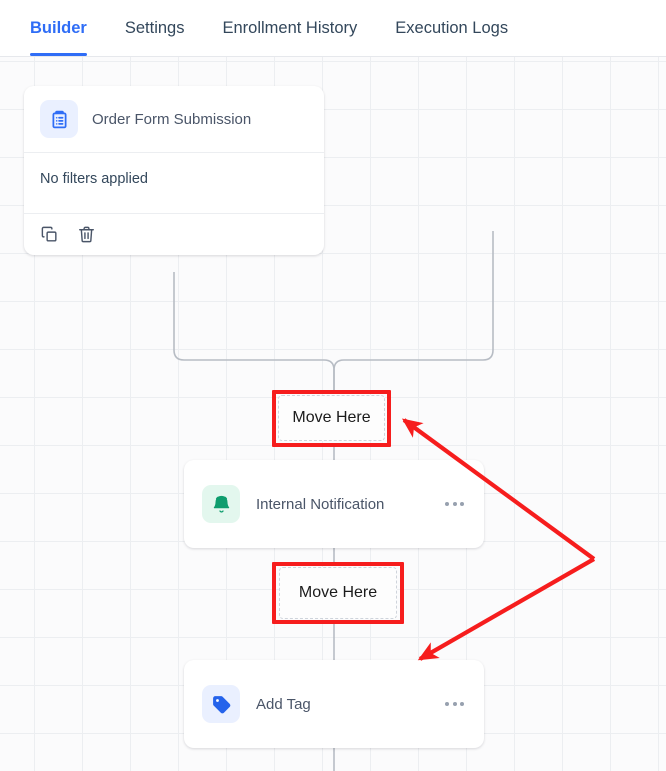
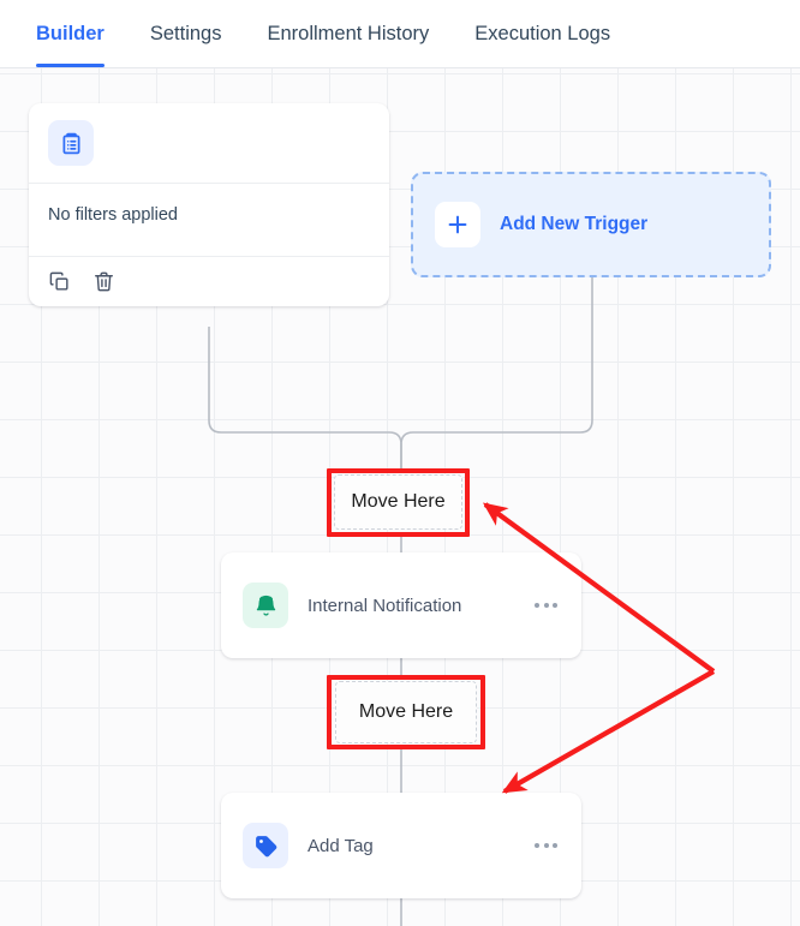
  Builder
  Settings
  Enrollment History
  Execution Logs
- Order Form Submission
  No filters applied
+ Add New Trigger
  Move Here
  Internal Notification
  Move Here
  Add Tag
